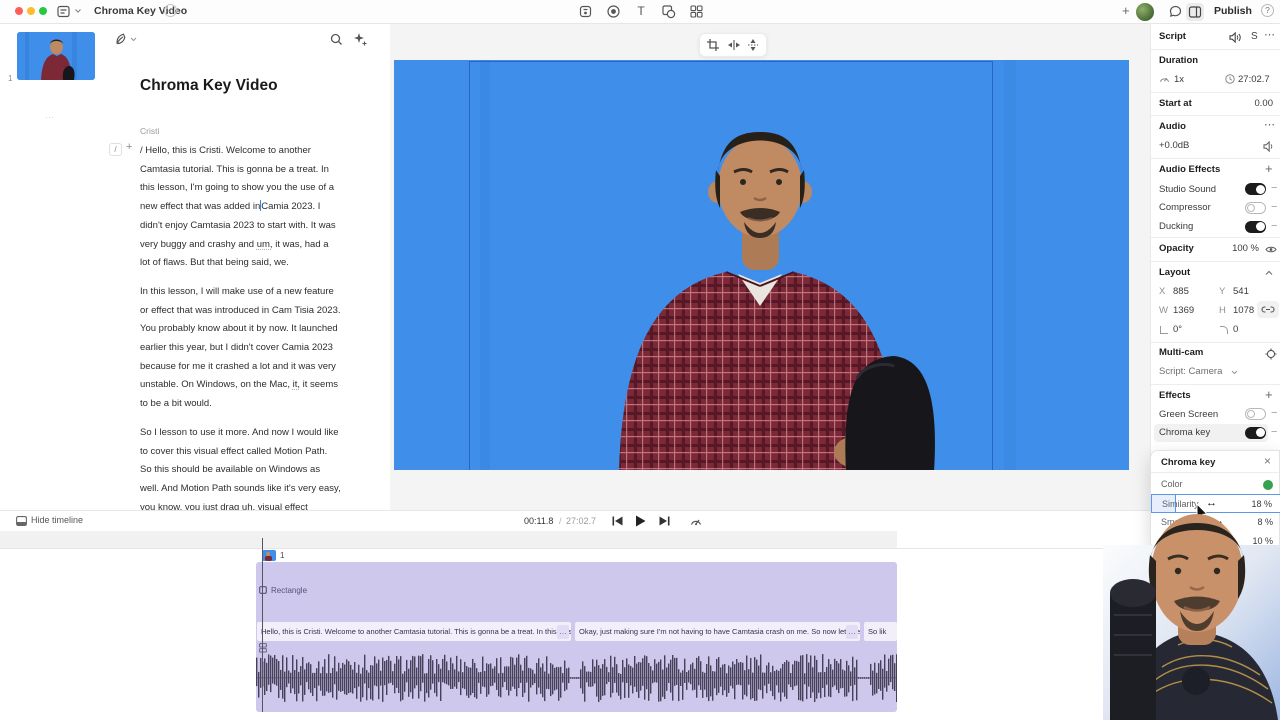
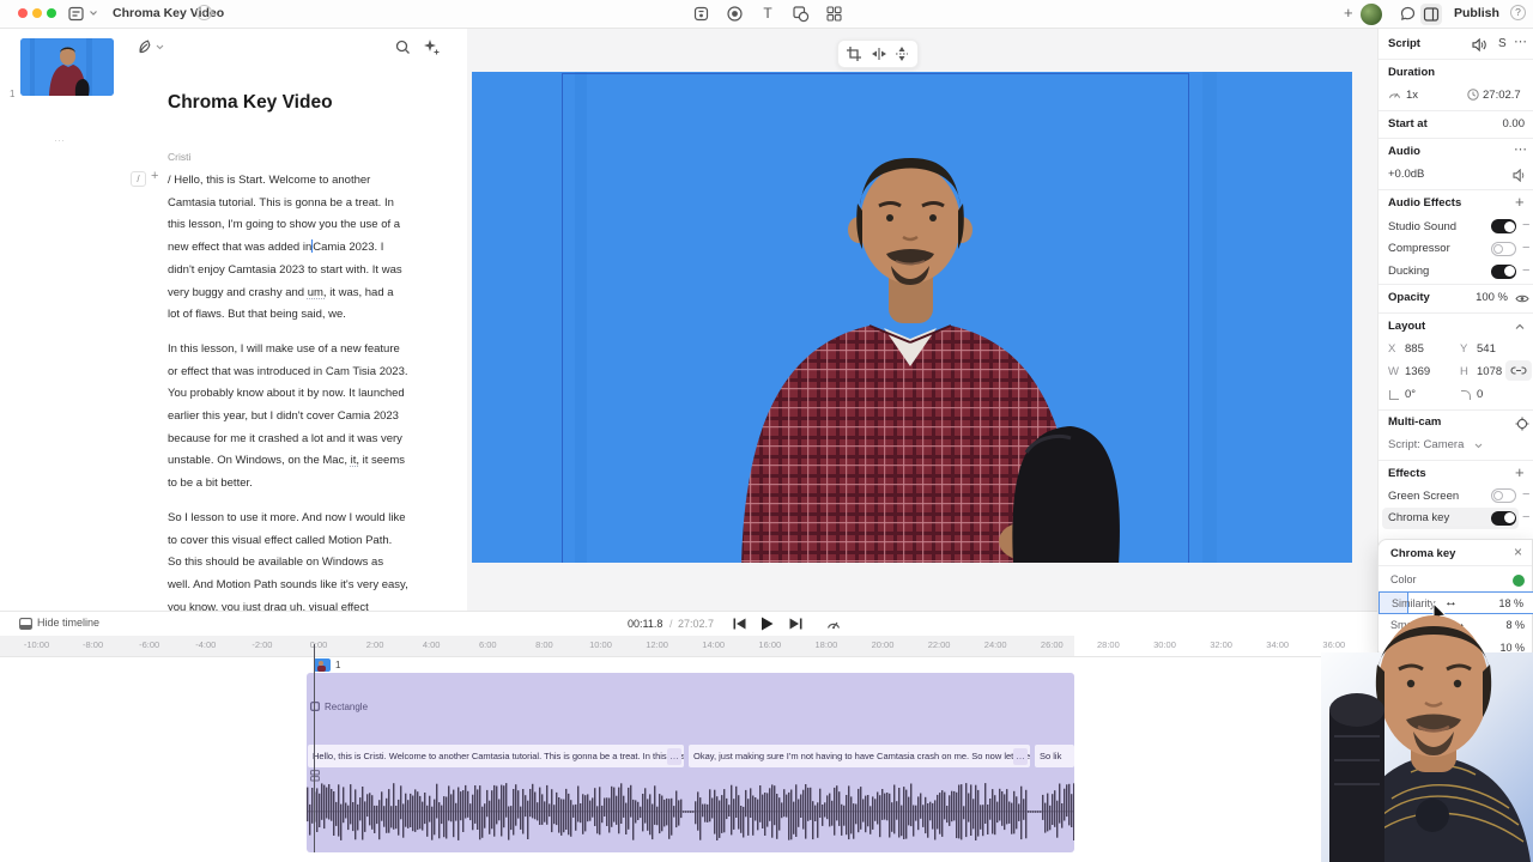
  Chroma Key Video
  ✓
  T
  +
  Publish
  ?
  1
  ⋯
  Chroma Key Video
  Cristi
  /
  +
- / Hello, this is Cristi. Welcome to another Camtasia tutorial. This is gonna be a treat. In this lesson, I'm going to show you the use of a new effect that was added inCamia 2023. I didn't enjoy Camtasia 2023 to start with. It was very buggy and crashy and um, it was, had a lot of flaws. But that being said, we.
+ / Hello, this is Start. Welcome to another Camtasia tutorial. This is gonna be a treat. In this lesson, I'm going to show you the use of a new effect that was added inCamia 2023. I didn't enjoy Camtasia 2023 to start with. It was very buggy and crashy and um, it was, had a lot of flaws. But that being said, we.
- In this lesson, I will make use of a new feature or effect that was introduced in Cam Tisia 2023. You probably know about it by now. It launched earlier this year, but I didn't cover Camia 2023 because for me it crashed a lot and it was very unstable. On Windows, on the Mac, it, it seems to be a bit would.
+ In this lesson, I will make use of a new feature or effect that was introduced in Cam Tisia 2023. You probably know about it by now. It launched earlier this year, but I didn't cover Camia 2023 because for me it crashed a lot and it was very unstable. On Windows, on the Mac, it, it seems to be a bit better.
  So I lesson to use it more. And now I would like to cover this visual effect called Motion Path. So this should be available on Windows as well. And Motion Path sounds like it's very easy, you know, you just drag uh, visual effect
  Hide timeline
  00:11.8
  /
  27:02.7
+ -10:00
+ -8:00
+ -6:00
+ -4:00
+ -2:00
+ 0:00
+ 2:00
+ 4:00
+ 6:00
+ 8:00
+ 10:00
+ 12:00
+ 14:00
+ 16:00
+ 18:00
+ 20:00
+ 22:00
+ 24:00
+ 26:00
+ 28:00
+ 30:00
+ 32:00
+ 34:00
+ 36:00
  1
  Rectangle
  Hello, this is Cristi. Welcome to another Camtasia tutorial. This is gonna be a treat. In thiss
  …
  Okay, just making sure I'm not having to have Camtasia crash on me. So now lee
  …
  So lik
  Script
  S
  ⋯
  Duration
  1x
  27:02.7
  Start at
  0.00
  Audio
  ⋯
  +0.0dB
  Audio Effects
  +
  Studio Sound
  −
  Compressor
  −
  Ducking
  −
  Opacity
  100 %
  Layout
  X
  885
  Y
  541
  W
  1369
  H
  1078
  0°
  0
  Multi-cam
  Script: Camera
  Effects
  +
  Green Screen
  −
  Chroma key
  −
  Chroma key
  ×
  ↔
  Color
  Similarity
  18 %
  8 %
  10 %
